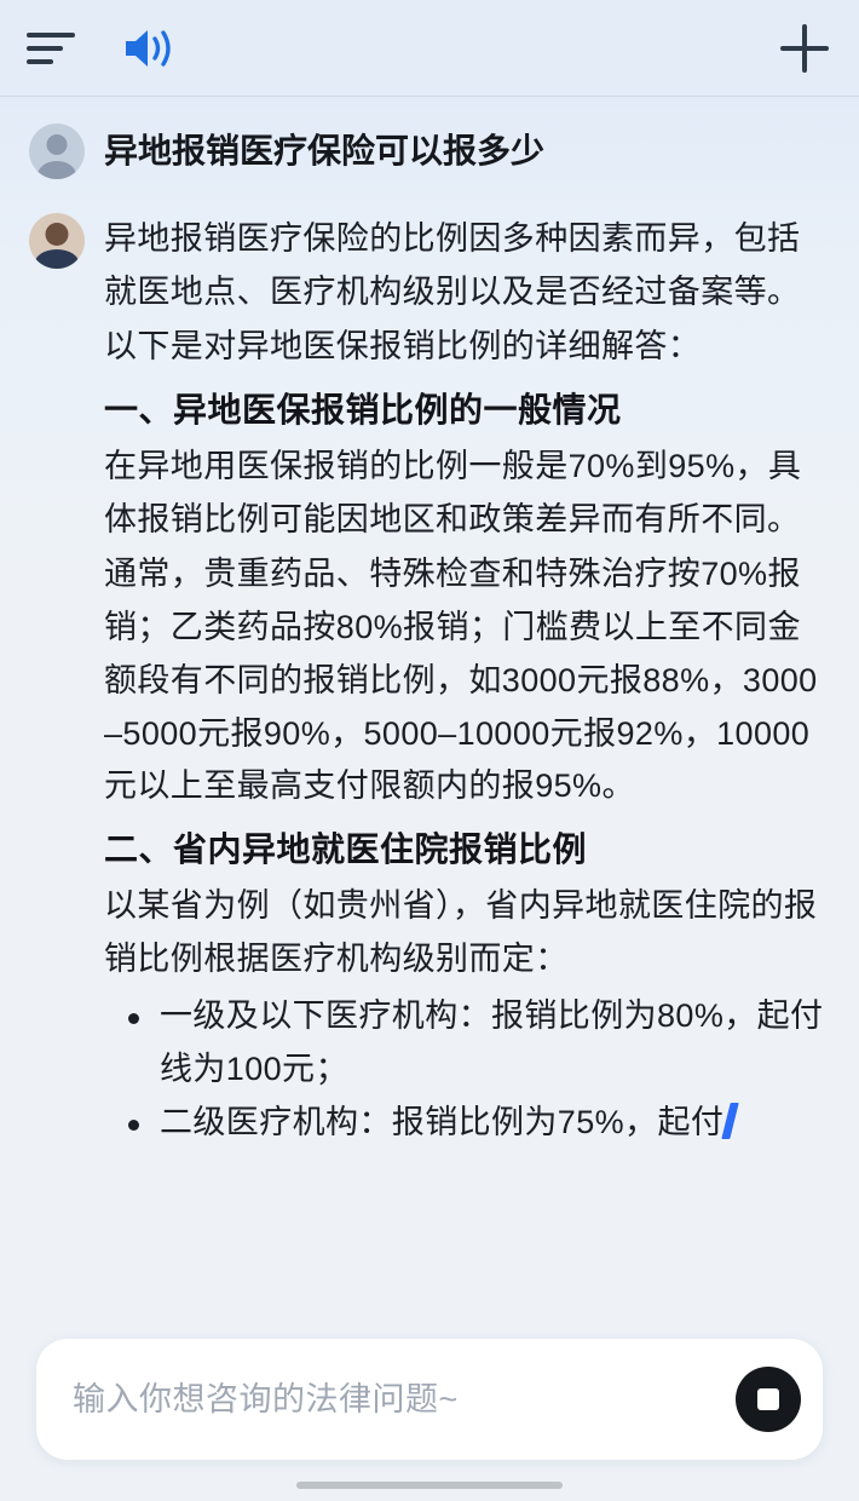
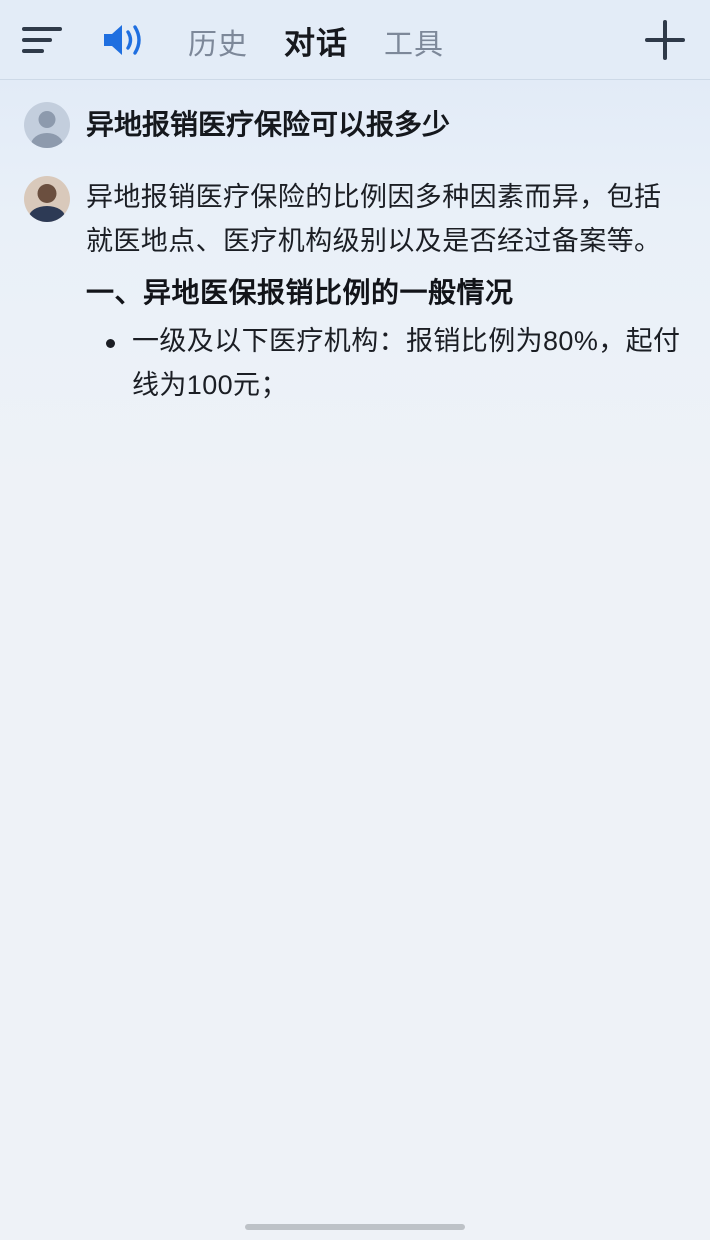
+ 历史
+ 对话
+ 工具
  异地报销医疗保险可以报多少
  异地报销医疗保险的比例因多种因素而异，包括就医地点、医疗机构级别以及是否经过备案等。
- 以下是对异地医保报销比例的详细解答：
  一、异地医保报销比例的一般情况
- 在异地用医保报销的比例一般是70%到95%，具体报销比例可能因地区和政策差异而有所不同。
- 通常，贵重药品、特殊检查和特殊治疗按70%报销；乙类药品按80%报销；门槛费以上至不同金额段有不同的报销比例，如3000元报88%，3000–5000元报90%，5000–10000元报92%，10000元以上至最高支付限额内的报95%。
- 二、省内异地就医住院报销比例
- 以某省为例（如贵州省），省内异地就医住院的报销比例根据医疗机构级别而定：
  一级及以下医疗机构：报销比例为80%，起付线为100元；
- 二级医疗机构：报销比例为75%，起付
- 输入你想咨询的法律问题~
